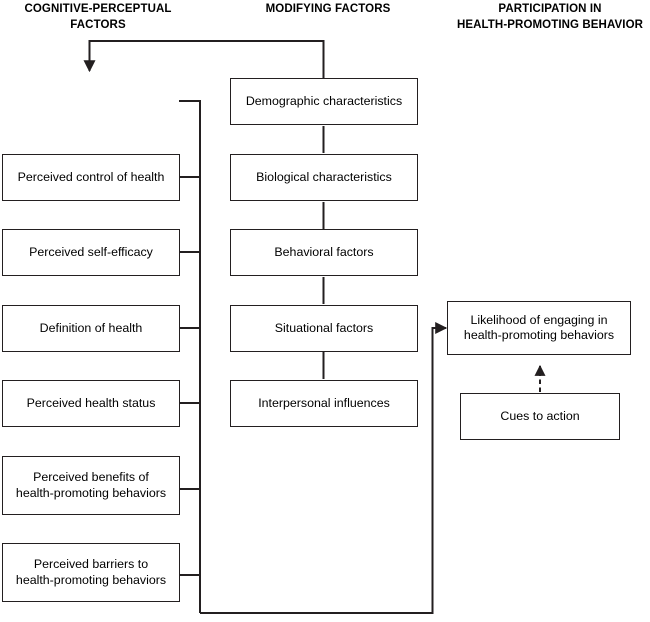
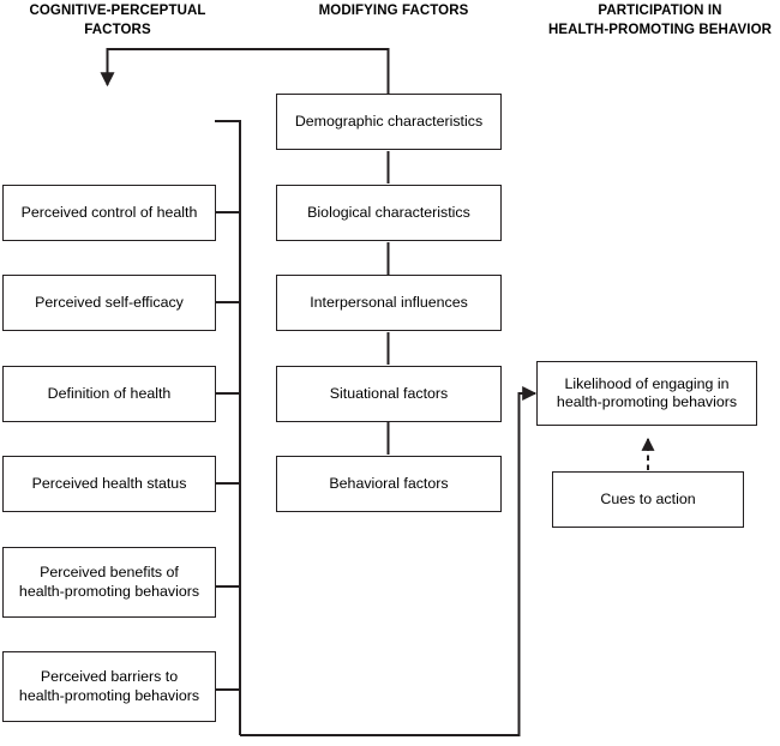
  COGNITIVE-PERCEPTUAL
  FACTORS
  MODIFYING FACTORS
  PARTICIPATION IN
  HEALTH-PROMOTING BEHAVIOR
  Perceived control of health
  Perceived self-efficacy
  Definition of health
  Perceived health status
  Perceived benefits of
  health-promoting behaviors
  Perceived barriers to
  health-promoting behaviors
  Demographic characteristics
  Biological characteristics
- Behavioral factors
+ Interpersonal influences
  Situational factors
- Interpersonal influences
+ Behavioral factors
  Likelihood of engaging in
  health-promoting behaviors
  Cues to action
